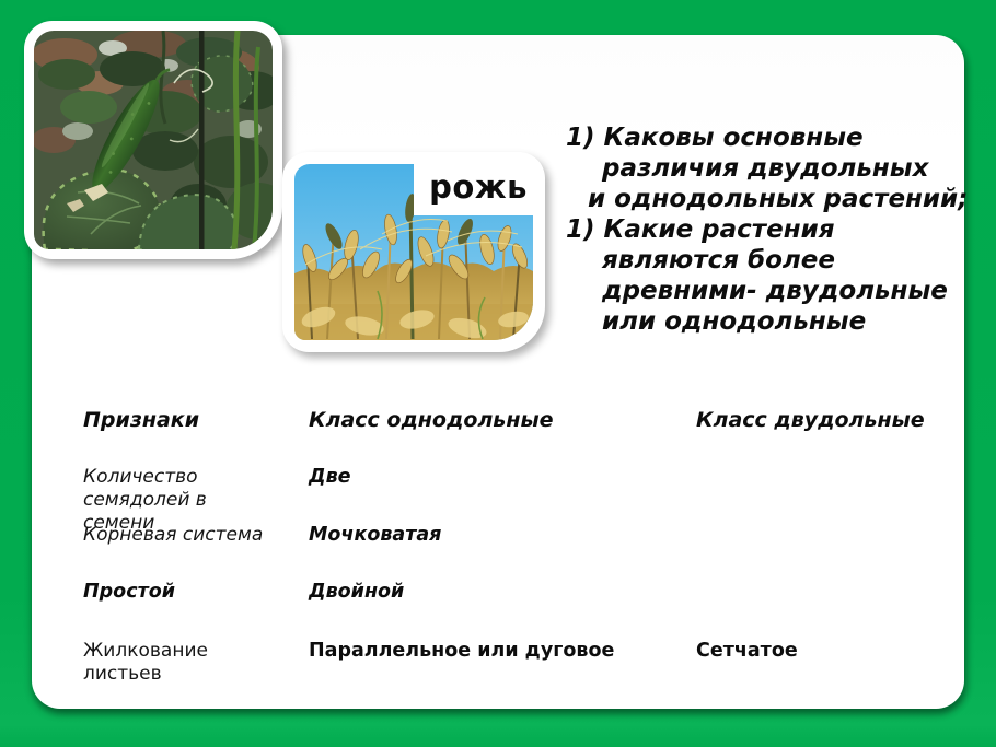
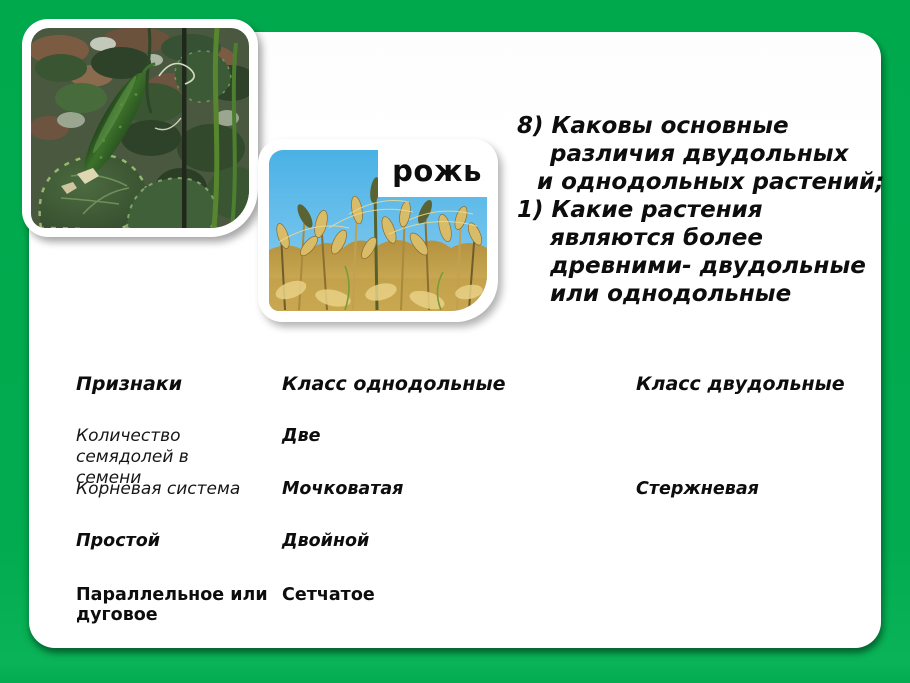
- 1) Каковы основные
+ 8) Каковы основные
  различия двудольных
  и однодольных растений;
  1) Какие растения
  являются более
  древними- двудольные
  или однодольные
  Признаки
  Класс однодольные
  Класс двудольные
  Количество семядолей в семени
  Две
  Корневая система
  Мочковатая
+ Стержневая
  Простой
  Двойной
- Жилкование листьев
  Параллельное или дуговое
  Сетчатое
  рожь
